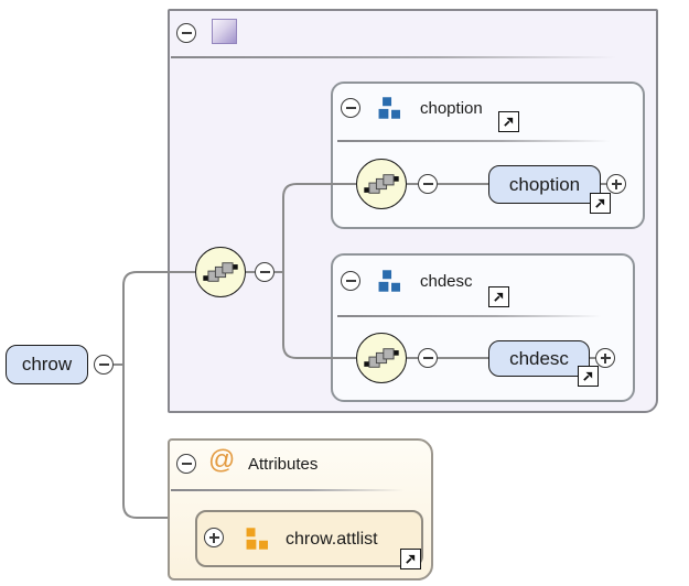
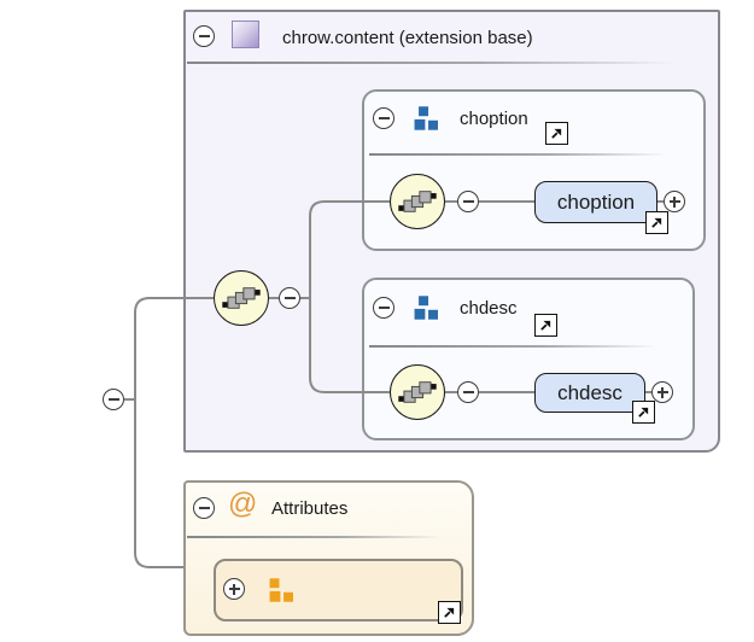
+ chrow.content (extension base)
  choption
  chdesc
  @
  Attributes
- chrow.attlist
- chrow
  choption
  chdesc
